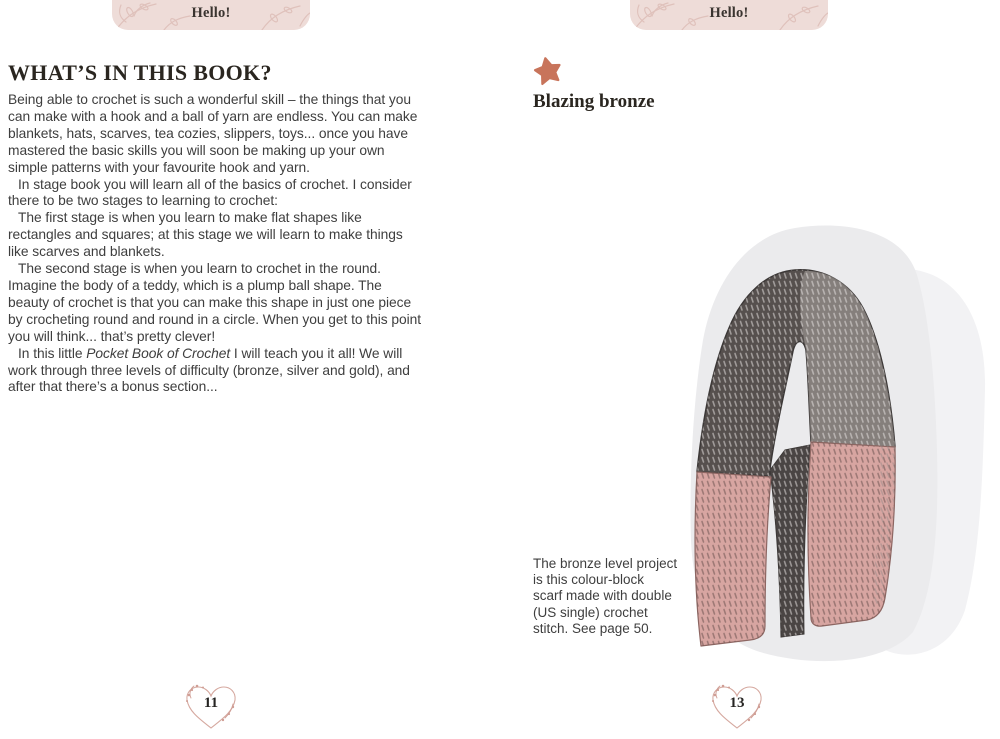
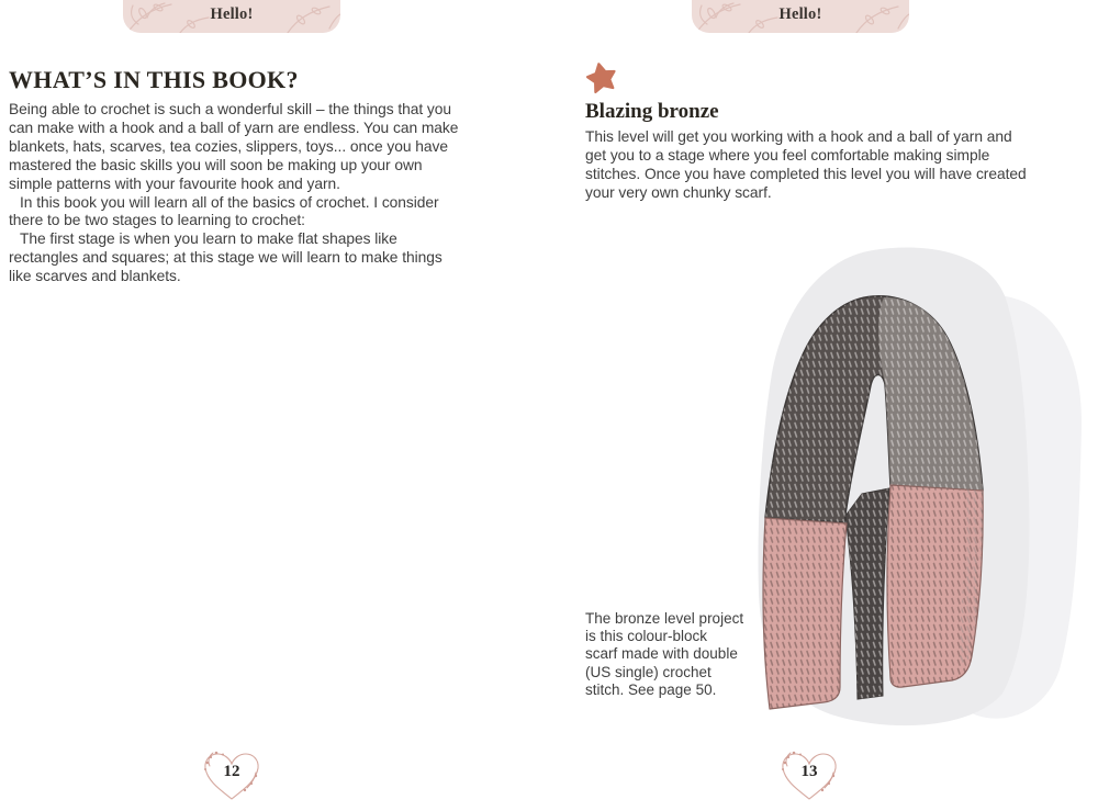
  Hello!
  WHAT’S IN THIS BOOK?
  Being able to crochet is such a wonderful skill – the things that you can make with a hook and a ball of yarn are endless. You can make blankets, hats, scarves, tea cozies, slippers, toys... once you have mastered the basic skills you will soon be making up your own simple patterns with your favourite hook and yarn.
- In stage book you will learn all of the basics of crochet. I consider there to be two stages to learning to crochet:
+ In this book you will learn all of the basics of crochet. I consider there to be two stages to learning to crochet:
  The first stage is when you learn to make flat shapes like rectangles and squares; at this stage we will learn to make things like scarves and blankets.
- The second stage is when you learn to crochet in the round. Imagine the body of a teddy, which is a plump ball shape. The beauty of crochet is that you can make this shape in just one piece by crocheting round and round in a circle. When you get to this point you will think... that’s pretty clever!
- In this little Pocket Book of Crochet I will teach you it all! We will work through three levels of difficulty (bronze, silver and gold), and after that there’s a bonus section...
- 11
+ 12
  Hello!
  Blazing bronze
+ This level will get you working with a hook and a ball of yarn and get you to a stage where you feel comfortable making simple stitches. Once you have completed this level you will have created your very own chunky scarf.
  The bronze level project
  is this colour-block
  scarf made with double
  (US single) crochet
  stitch. See page 50.
  13
